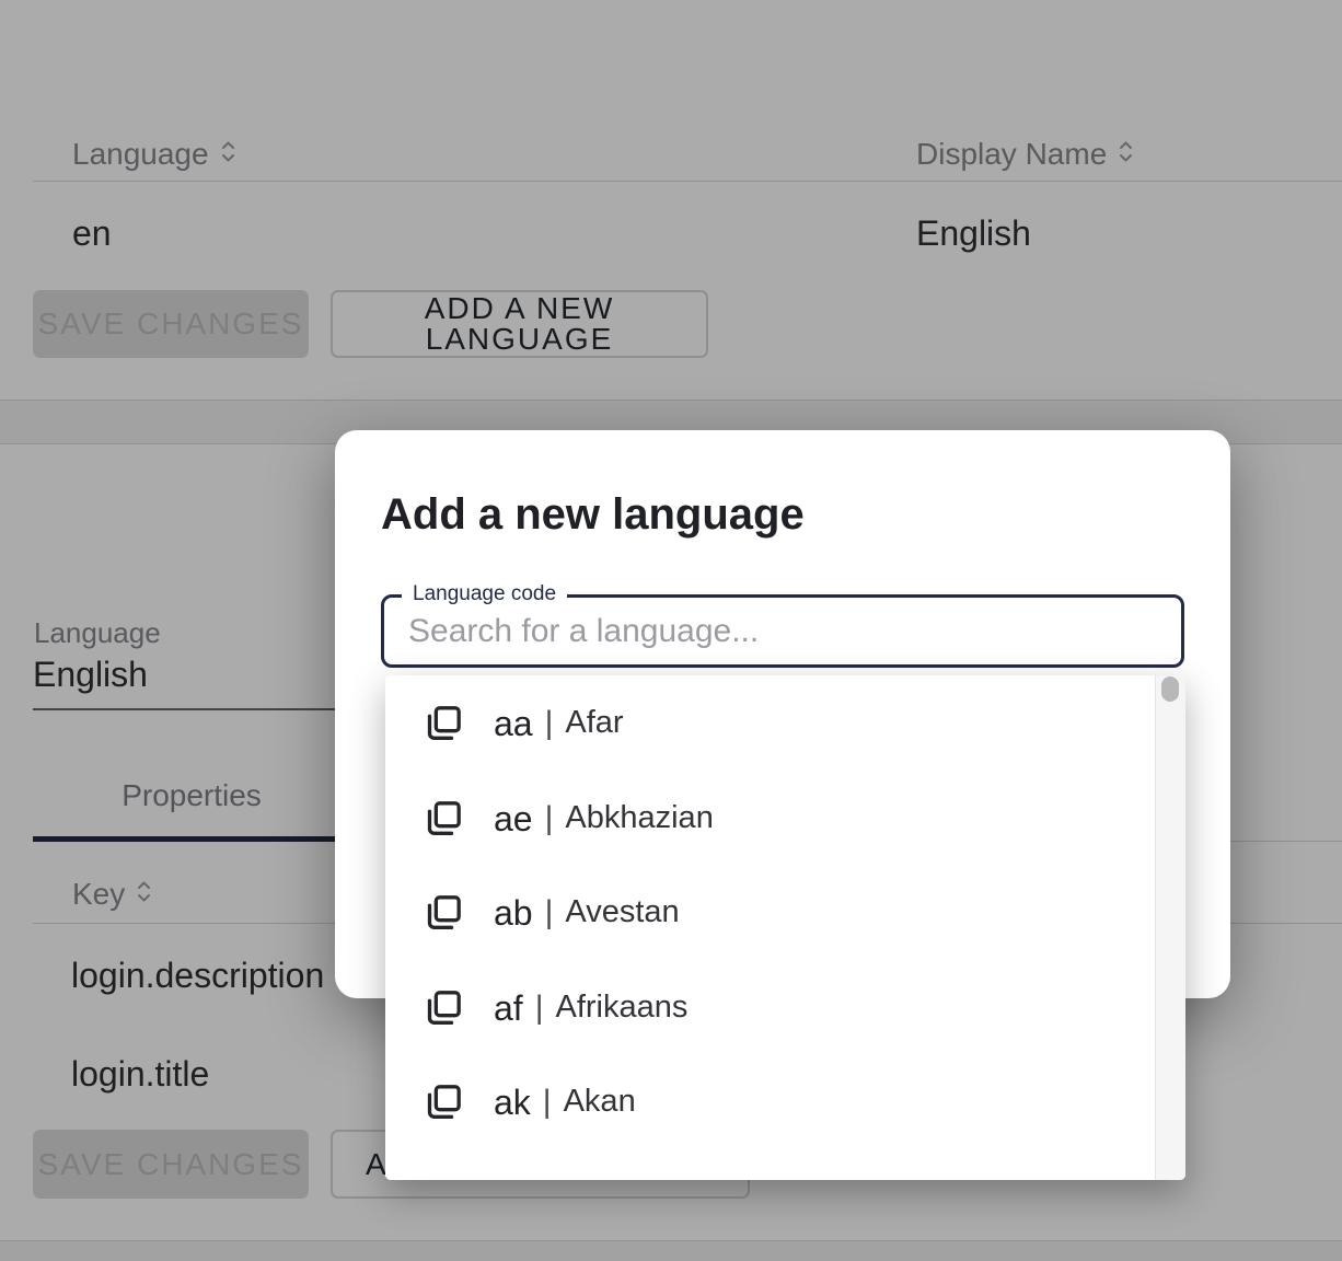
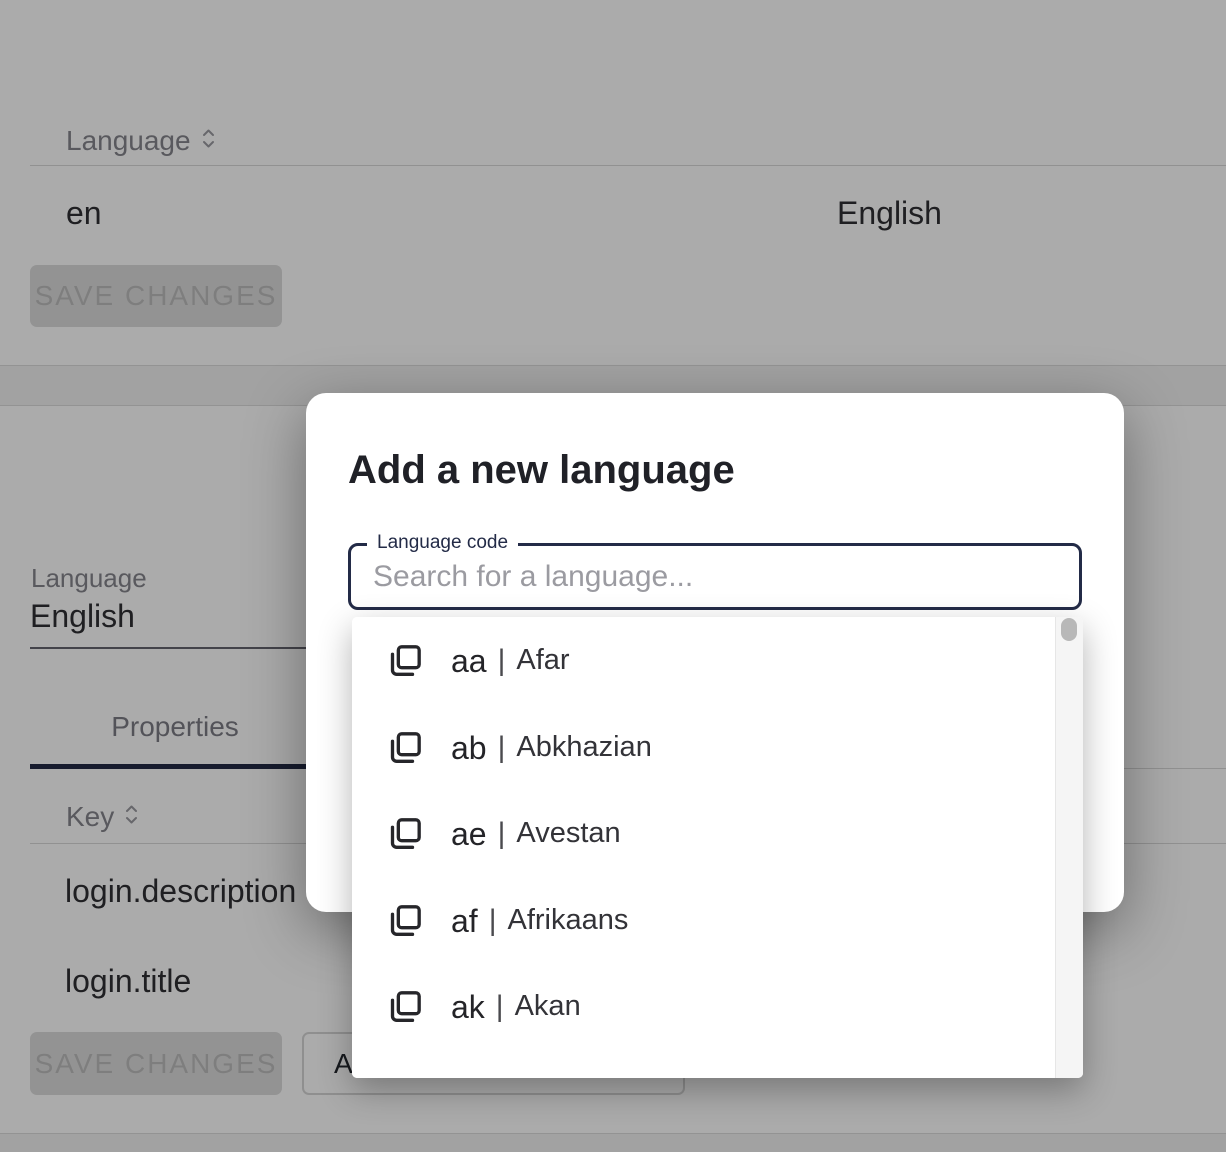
  Language
- Display Name
  en
  English
- ADD A NEW LANGUAGE
  Language
  English
  Properties
  Key
  login.description
  login.title
  A
  Add a new language
  Language code
  Search for a language...
  aa
  |
  Afar
- ae
+ ab
  |
  Abkhazian
- ab
+ ae
  |
  Avestan
  af
  |
  Afrikaans
  ak
  |
  Akan
